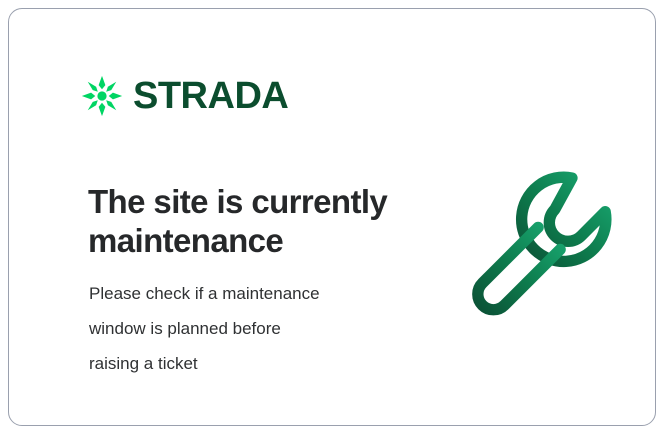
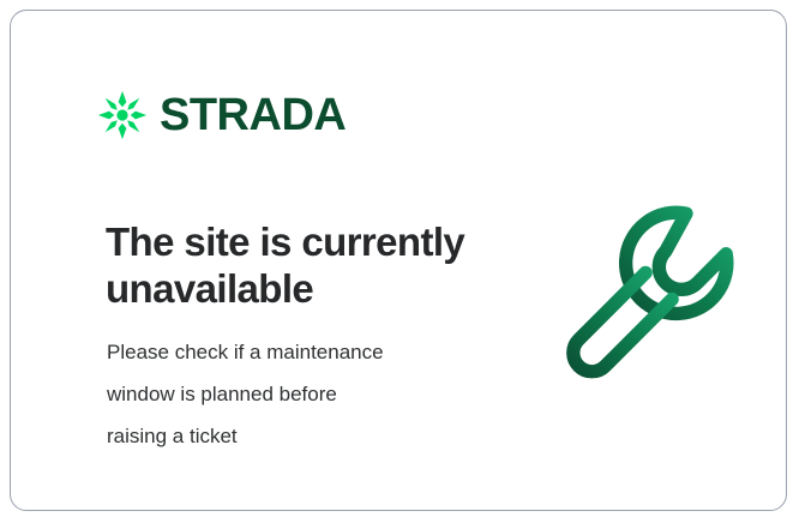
  STRADA
- The site is currently maintenance
+ The site is currently unavailable
  Please check if a maintenance
  window is planned before
  raising a ticket
